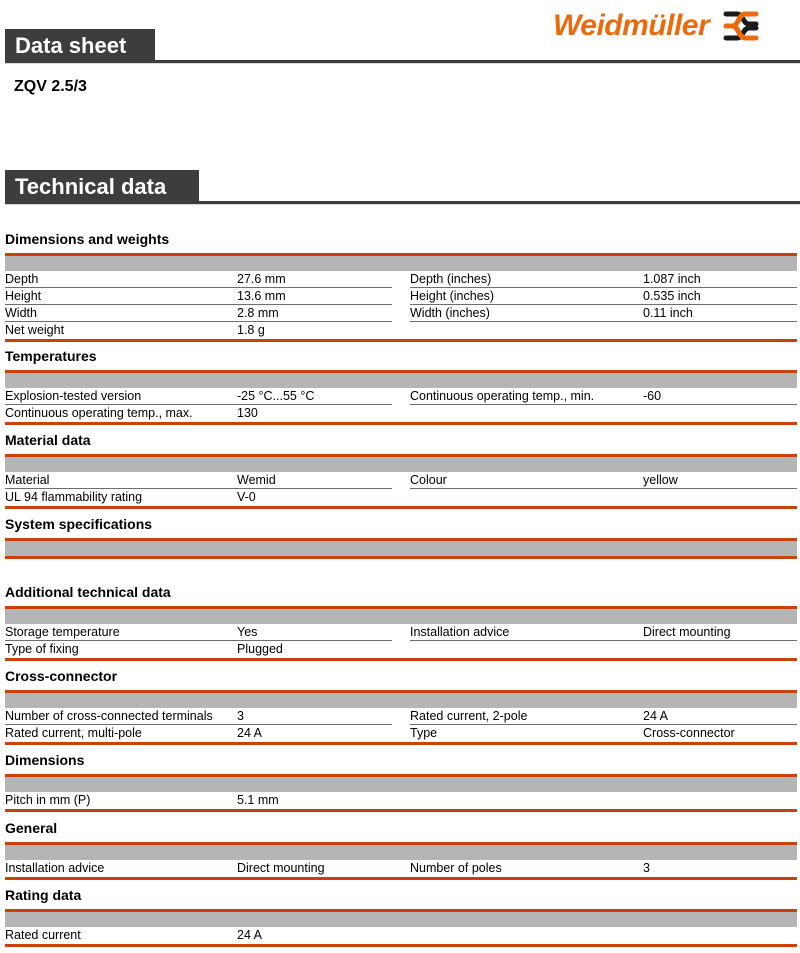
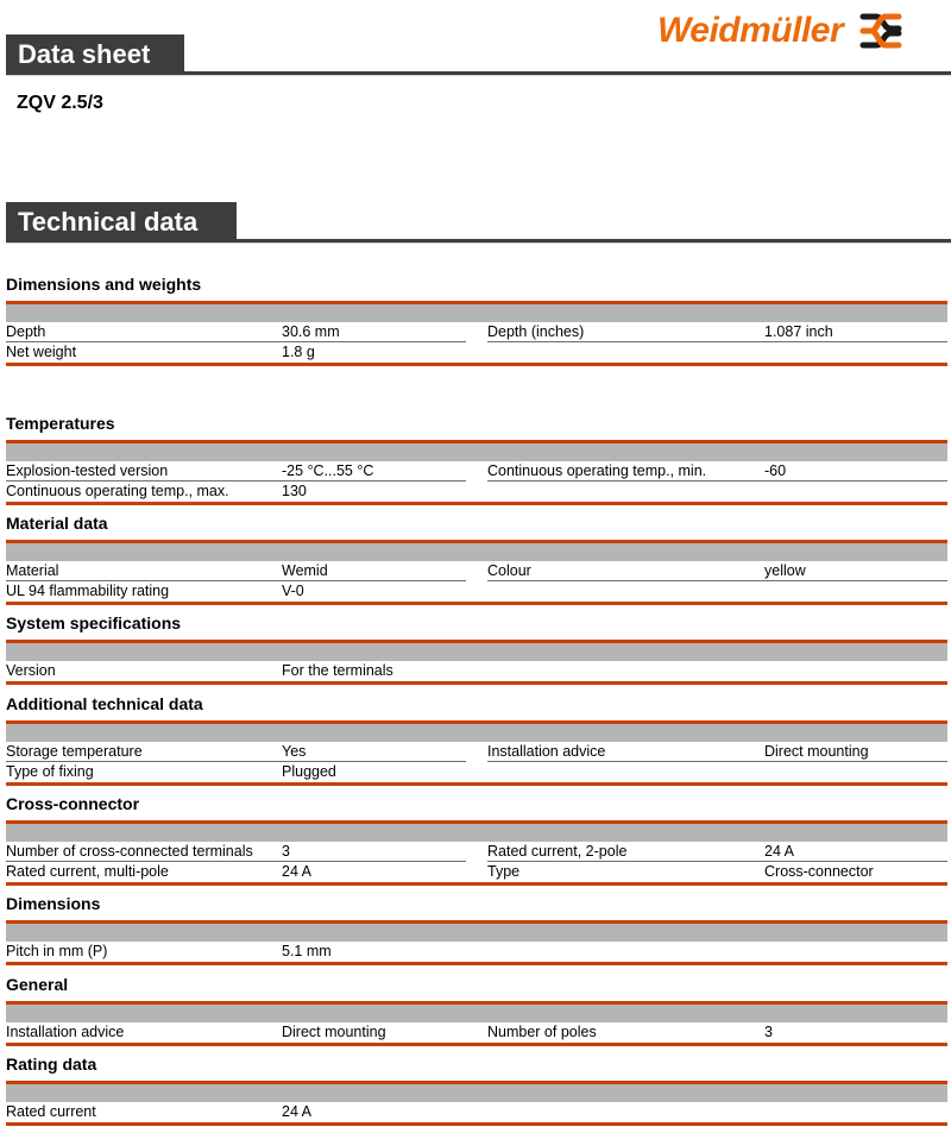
  Weidmüller
  Data sheet
  ZQV 2.5/3
  Technical data
  Dimensions and weights
  Depth
- 27.6 mm
+ 30.6 mm
  Depth (inches)
  1.087 inch
- Height
- 13.6 mm
- Height (inches)
- 0.535 inch
- Width
- 2.8 mm
- Width (inches)
- 0.11 inch
  Net weight
  1.8 g
  Temperatures
  Explosion-tested version
  -25 °C...55 °C
  Continuous operating temp., min.
  -60
  Continuous operating temp., max.
  130
  Material data
  Material
  Wemid
  Colour
  yellow
  UL 94 flammability rating
  V-0
  System specifications
+ Version
+ For the terminals
  Additional technical data
  Storage temperature
  Yes
  Installation advice
  Direct mounting
  Type of fixing
  Plugged
  Cross-connector
  Number of cross-connected terminals
  3
  Rated current, 2-pole
  24 A
  Rated current, multi-pole
  24 A
  Type
  Cross-connector
  Dimensions
  Pitch in mm (P)
  5.1 mm
  General
  Installation advice
  Direct mounting
  Number of poles
  3
  Rating data
  Rated current
  24 A
